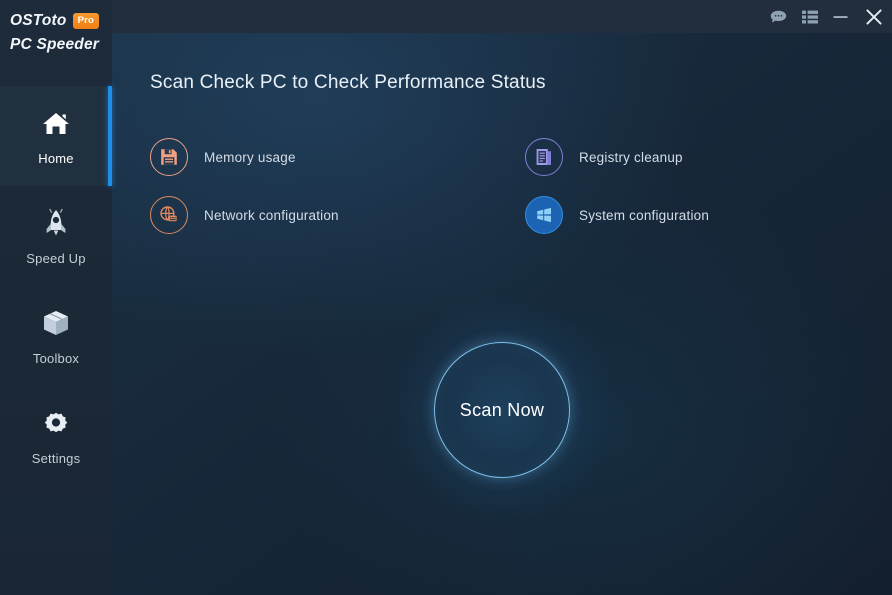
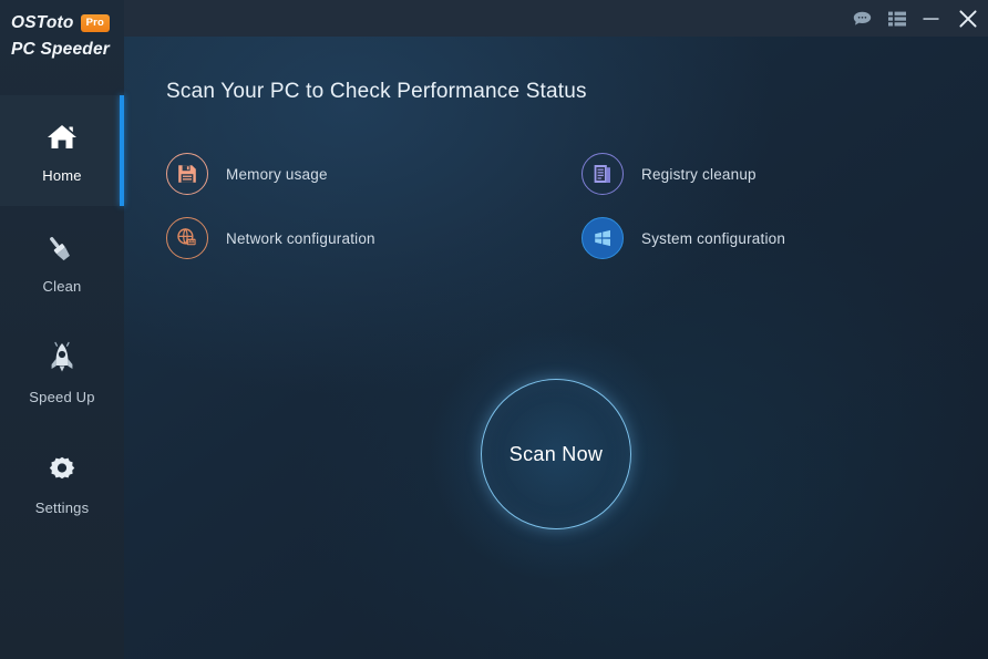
  OSToto
  Pro
  PC Speeder
  Home
+ Clean
  Speed Up
- Toolbox
  Settings
- Scan Check PC to Check Performance Status
+ Scan Your PC to Check Performance Status
  Memory usage
  Registry cleanup
  Network configuration
  System configuration
  Scan Now
